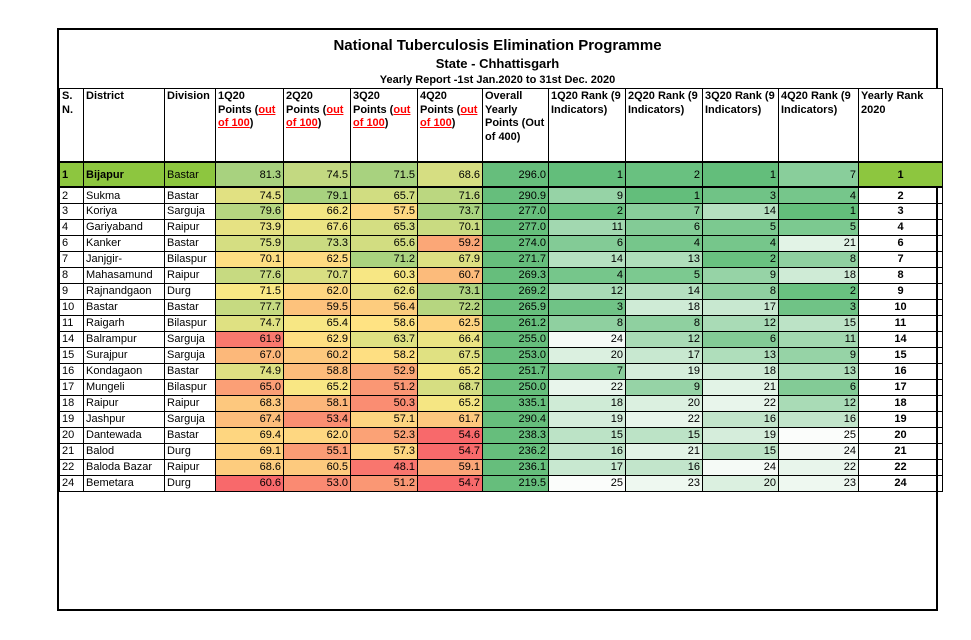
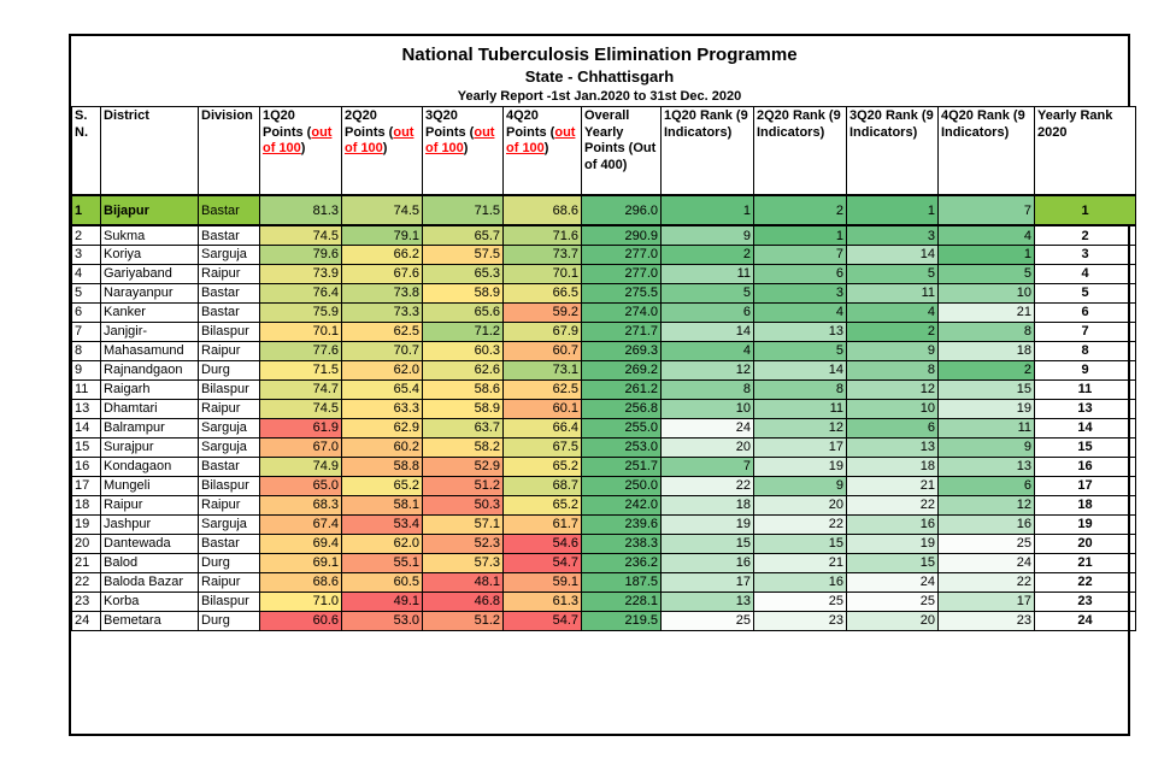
  National Tuberculosis Elimination Programme
  State - Chhattisgarh
  Yearly Report -1st Jan.2020 to 31st Dec. 2020
  S.N.	District	Division	1Q20 Points (out of 100)	2Q20 Points (out of 100)	3Q20 Points (out of 100)	4Q20 Points (out of 100)	Overall Yearly Points (Out of 400)	1Q20 Rank (9 Indicators)	2Q20 Rank (9 Indicators)	3Q20 Rank (9 Indicators)	4Q20 Rank (9 Indicators)	Yearly Rank 2020
  1	Bijapur	Bastar	81.3	74.5	71.5	68.6	296.0	1	2	1	7	1
  2	Sukma	Bastar	74.5	79.1	65.7	71.6	290.9	9	1	3	4	2
  3	Koriya	Sarguja	79.6	66.2	57.5	73.7	277.0	2	7	14	1	3
  4	Gariyaband	Raipur	73.9	67.6	65.3	70.1	277.0	11	6	5	5	4
+ 5	Narayanpur	Bastar	76.4	73.8	58.9	66.5	275.5	5	3	11	10	5
  6	Kanker	Bastar	75.9	73.3	65.6	59.2	274.0	6	4	4	21	6
  7	Janjgir-	Bilaspur	70.1	62.5	71.2	67.9	271.7	14	13	2	8	7
  8	Mahasamund	Raipur	77.6	70.7	60.3	60.7	269.3	4	5	9	18	8
  9	Rajnandgaon	Durg	71.5	62.0	62.6	73.1	269.2	12	14	8	2	9
- 10	Bastar	Bastar	77.7	59.5	56.4	72.2	265.9	3	18	17	3	10
  11	Raigarh	Bilaspur	74.7	65.4	58.6	62.5	261.2	8	8	12	15	11
+ 13	Dhamtari	Raipur	74.5	63.3	58.9	60.1	256.8	10	11	10	19	13
  14	Balrampur	Sarguja	61.9	62.9	63.7	66.4	255.0	24	12	6	11	14
  15	Surajpur	Sarguja	67.0	60.2	58.2	67.5	253.0	20	17	13	9	15
  16	Kondagaon	Bastar	74.9	58.8	52.9	65.2	251.7	7	19	18	13	16
  17	Mungeli	Bilaspur	65.0	65.2	51.2	68.7	250.0	22	9	21	6	17
- 18	Raipur	Raipur	68.3	58.1	50.3	65.2	335.1	18	20	22	12	18
+ 18	Raipur	Raipur	68.3	58.1	50.3	65.2	242.0	18	20	22	12	18
- 19	Jashpur	Sarguja	67.4	53.4	57.1	61.7	290.4	19	22	16	16	19
+ 19	Jashpur	Sarguja	67.4	53.4	57.1	61.7	239.6	19	22	16	16	19
  20	Dantewada	Bastar	69.4	62.0	52.3	54.6	238.3	15	15	19	25	20
  21	Balod	Durg	69.1	55.1	57.3	54.7	236.2	16	21	15	24	21
- 22	Baloda Bazar	Raipur	68.6	60.5	48.1	59.1	236.1	17	16	24	22	22
+ 22	Baloda Bazar	Raipur	68.6	60.5	48.1	59.1	187.5	17	16	24	22	22
+ 23	Korba	Bilaspur	71.0	49.1	46.8	61.3	228.1	13	25	25	17	23
  24	Bemetara	Durg	60.6	53.0	51.2	54.7	219.5	25	23	20	23	24
